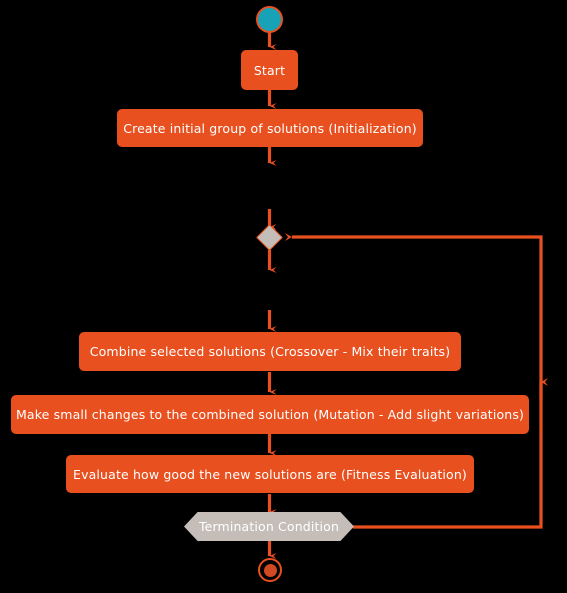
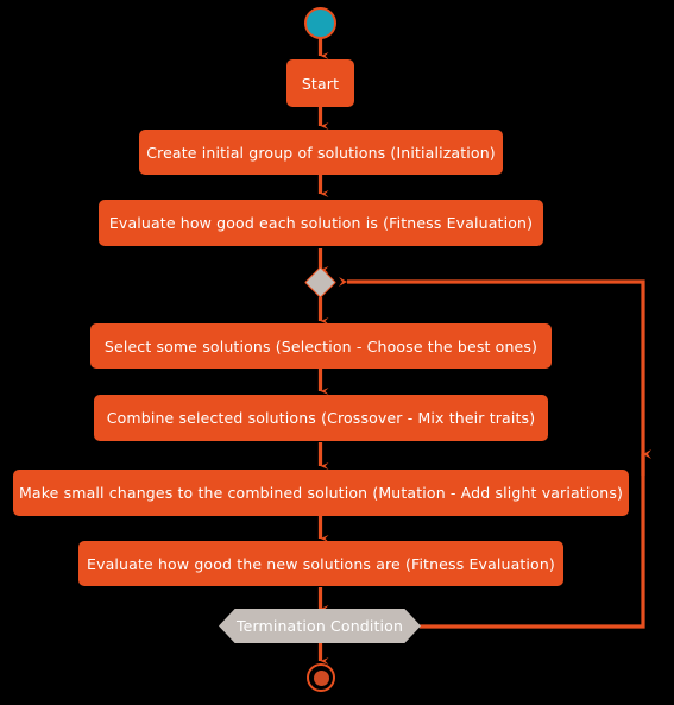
  Start
  Create initial group of solutions (Initialization)
+ Evaluate how good each solution is (Fitness Evaluation)
+ Select some solutions (Selection - Choose the best ones)
  Combine selected solutions (Crossover - Mix their traits)
  Make small changes to the combined solution (Mutation - Add slight variations)
  Evaluate how good the new solutions are (Fitness Evaluation)
  Termination Condition
